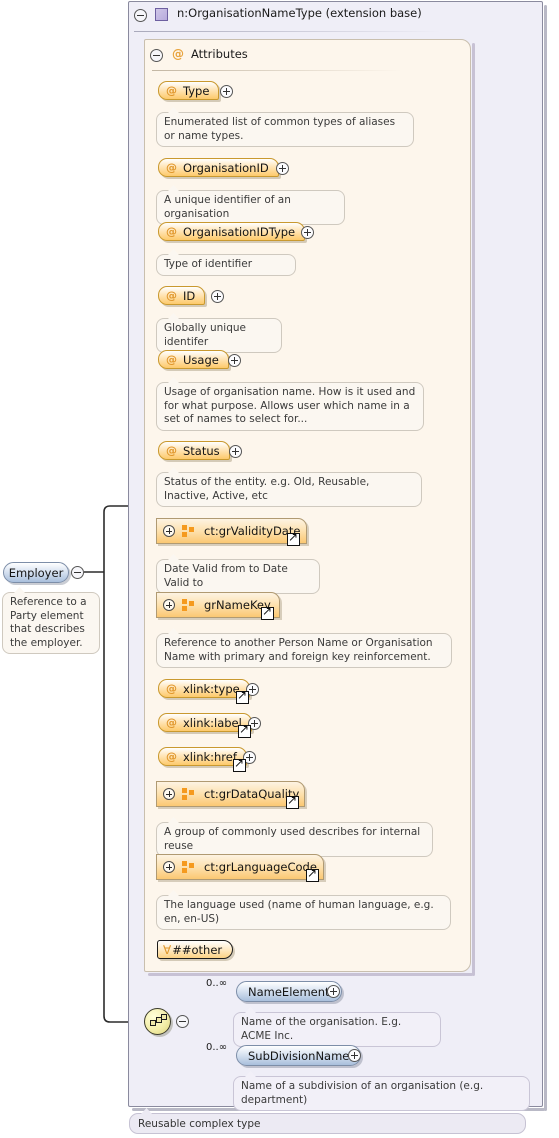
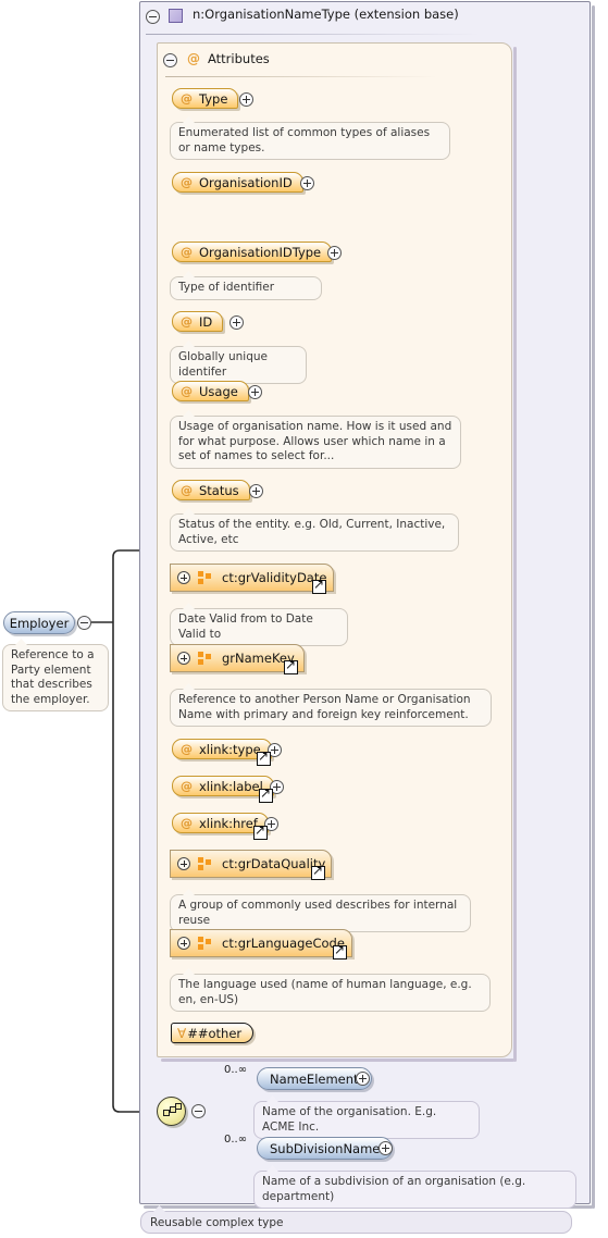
  n:OrganisationNameType (extension base)
  @
  Attributes
  @
  Type
  Enumerated list of common types of aliases or name types.
  @
  OrganisationID
- A unique identifier of an organisation
  @
  OrganisationIDType
  Type of identifier
  @
  ID
  Globally unique identifer
  @
  Usage
  Usage of organisation name. How is it used and for what purpose. Allows user which name in a set of names to select for...
  @
  Status
- Status of the entity. e.g. Old, Reusable, Inactive, Active, etc
+ Status of the entity. e.g. Old, Current, Inactive, Active, etc
  ct:grValidityDa
  Date Valid from to Date Valid to
  grNameKe
  Reference to another Person Name or Organisation Name with primary and foreign key reinforcement.
  @
  xlink:typ
  @
  xlink:labe
  @
  xlink:hre
  ct:grDataQual
  A group of commonly used describes for internal reuse
  ct:grLanguageCo
  The language used (name of human language, e.g. en, en-US)
  ∀
  ##other
  Employer
  Reference to a Party element that describes the employer.
  0..∞
  NameElemen
  Name of the organisation. E.g. ACME Inc.
  0..∞
  SubDivisionName
  Name of a subdivision of an organisation (e.g. department)
  Reusable complex type
